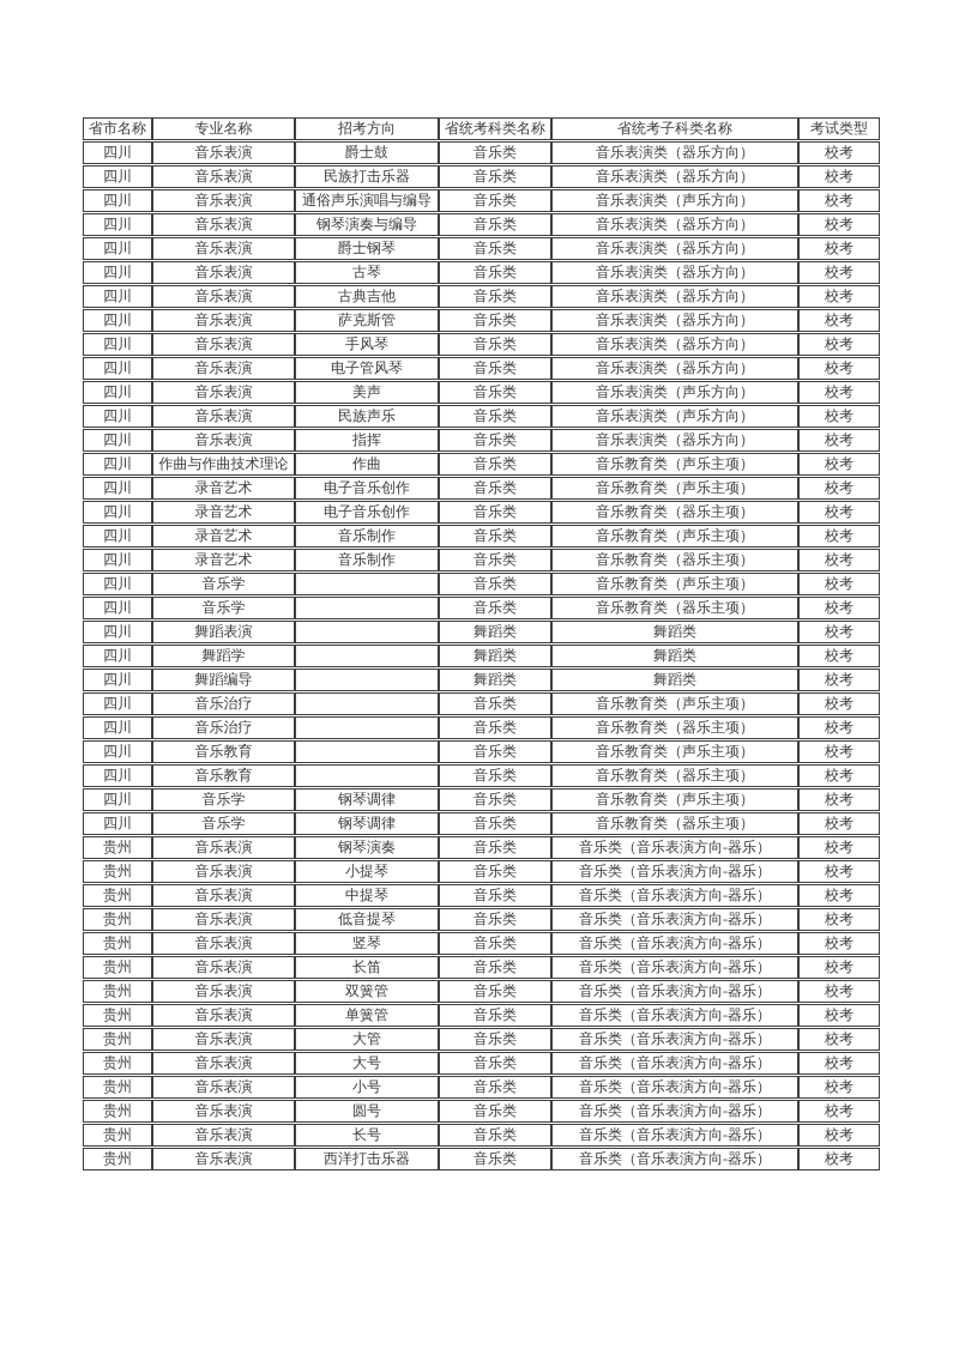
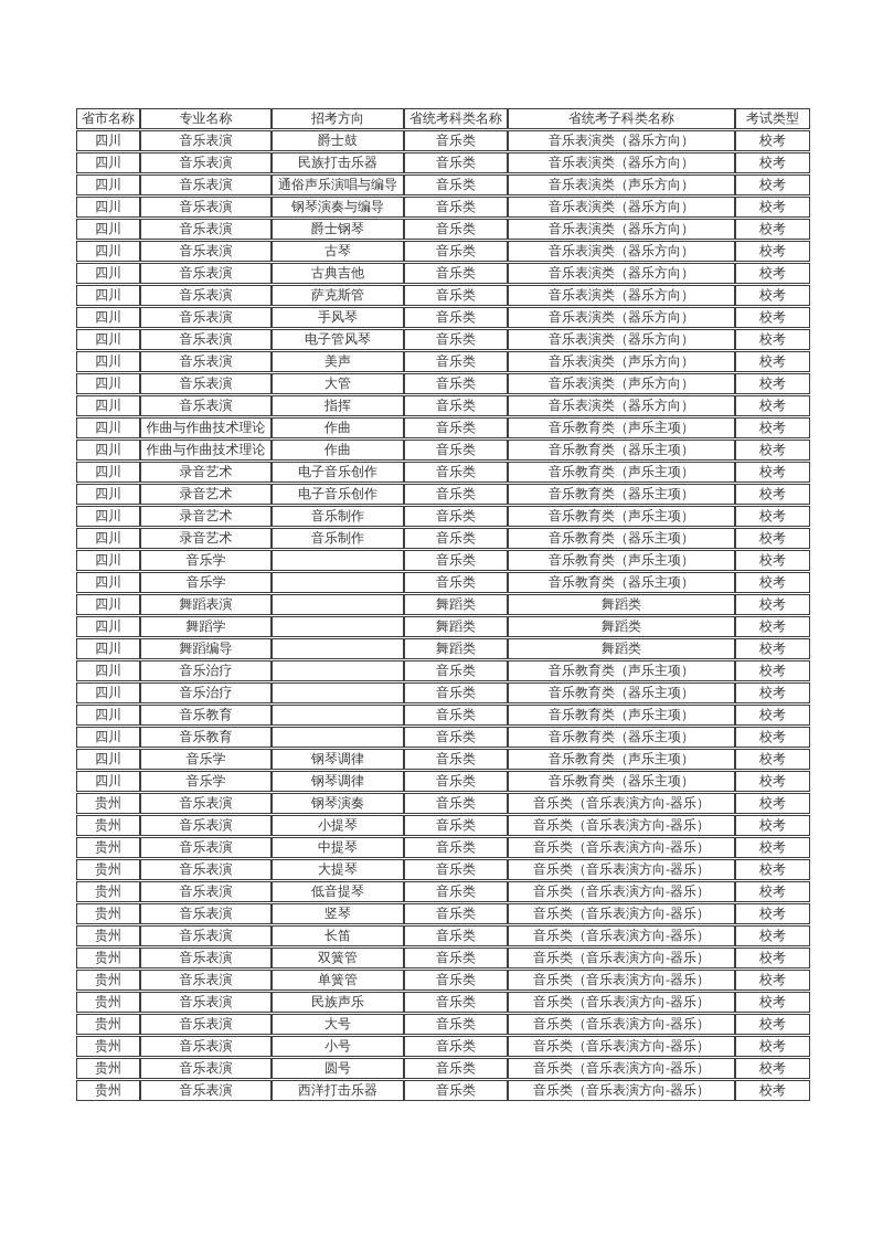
  省市名称	专业名称	招考方向	省统考科类名称	省统考子科类名称	考试类型
  四川	音乐表演	爵士鼓	音乐类	音乐表演类（器乐方向）	校考
  四川	音乐表演	民族打击乐器	音乐类	音乐表演类（器乐方向）	校考
  四川	音乐表演	通俗声乐演唱与编导	音乐类	音乐表演类（声乐方向）	校考
  四川	音乐表演	钢琴演奏与编导	音乐类	音乐表演类（器乐方向）	校考
  四川	音乐表演	爵士钢琴	音乐类	音乐表演类（器乐方向）	校考
  四川	音乐表演	古琴	音乐类	音乐表演类（器乐方向）	校考
  四川	音乐表演	古典吉他	音乐类	音乐表演类（器乐方向）	校考
  四川	音乐表演	萨克斯管	音乐类	音乐表演类（器乐方向）	校考
  四川	音乐表演	手风琴	音乐类	音乐表演类（器乐方向）	校考
  四川	音乐表演	电子管风琴	音乐类	音乐表演类（器乐方向）	校考
  四川	音乐表演	美声	音乐类	音乐表演类（声乐方向）	校考
- 四川	音乐表演	民族声乐	音乐类	音乐表演类（声乐方向）	校考
+ 四川	音乐表演	大管	音乐类	音乐表演类（声乐方向）	校考
  四川	音乐表演	指挥	音乐类	音乐表演类（器乐方向）	校考
  四川	作曲与作曲技术理论	作曲	音乐类	音乐教育类（声乐主项）	校考
+ 四川	作曲与作曲技术理论	作曲	音乐类	音乐教育类（器乐主项）	校考
  四川	录音艺术	电子音乐创作	音乐类	音乐教育类（声乐主项）	校考
  四川	录音艺术	电子音乐创作	音乐类	音乐教育类（器乐主项）	校考
  四川	录音艺术	音乐制作	音乐类	音乐教育类（声乐主项）	校考
  四川	录音艺术	音乐制作	音乐类	音乐教育类（器乐主项）	校考
  四川	音乐学		音乐类	音乐教育类（声乐主项）	校考
  四川	音乐学		音乐类	音乐教育类（器乐主项）	校考
  四川	舞蹈表演		舞蹈类	舞蹈类	校考
  四川	舞蹈学		舞蹈类	舞蹈类	校考
  四川	舞蹈编导		舞蹈类	舞蹈类	校考
  四川	音乐治疗		音乐类	音乐教育类（声乐主项）	校考
  四川	音乐治疗		音乐类	音乐教育类（器乐主项）	校考
  四川	音乐教育		音乐类	音乐教育类（声乐主项）	校考
  四川	音乐教育		音乐类	音乐教育类（器乐主项）	校考
  四川	音乐学	钢琴调律	音乐类	音乐教育类（声乐主项）	校考
  四川	音乐学	钢琴调律	音乐类	音乐教育类（器乐主项）	校考
  贵州	音乐表演	钢琴演奏	音乐类	音乐类（音乐表演方向-器乐）	校考
  贵州	音乐表演	小提琴	音乐类	音乐类（音乐表演方向-器乐）	校考
  贵州	音乐表演	中提琴	音乐类	音乐类（音乐表演方向-器乐）	校考
+ 贵州	音乐表演	大提琴	音乐类	音乐类（音乐表演方向-器乐）	校考
  贵州	音乐表演	低音提琴	音乐类	音乐类（音乐表演方向-器乐）	校考
  贵州	音乐表演	竖琴	音乐类	音乐类（音乐表演方向-器乐）	校考
  贵州	音乐表演	长笛	音乐类	音乐类（音乐表演方向-器乐）	校考
  贵州	音乐表演	双簧管	音乐类	音乐类（音乐表演方向-器乐）	校考
  贵州	音乐表演	单簧管	音乐类	音乐类（音乐表演方向-器乐）	校考
- 贵州	音乐表演	大管	音乐类	音乐类（音乐表演方向-器乐）	校考
+ 贵州	音乐表演	民族声乐	音乐类	音乐类（音乐表演方向-器乐）	校考
  贵州	音乐表演	大号	音乐类	音乐类（音乐表演方向-器乐）	校考
  贵州	音乐表演	小号	音乐类	音乐类（音乐表演方向-器乐）	校考
  贵州	音乐表演	圆号	音乐类	音乐类（音乐表演方向-器乐）	校考
- 贵州	音乐表演	长号	音乐类	音乐类（音乐表演方向-器乐）	校考
  贵州	音乐表演	西洋打击乐器	音乐类	音乐类（音乐表演方向-器乐）	校考
